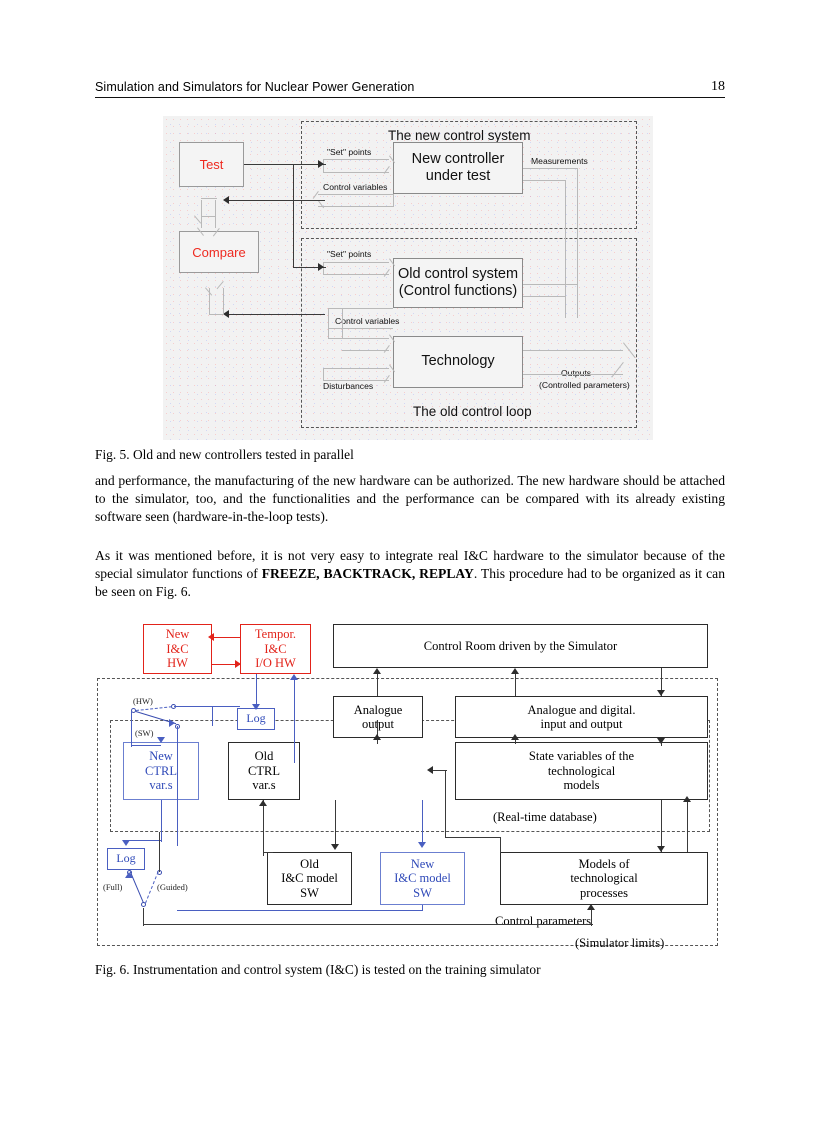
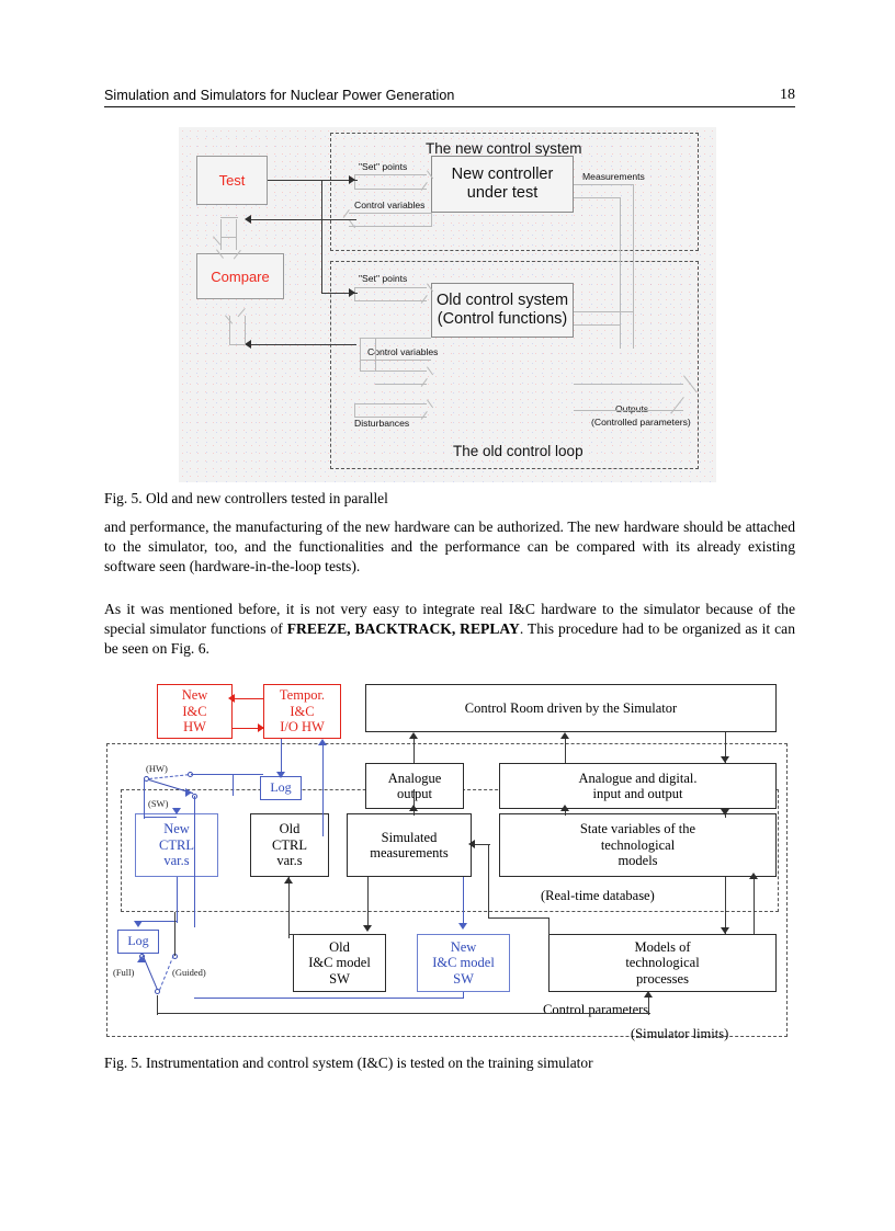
  Simulation and Simulators for Nuclear Power Generation
  18
  The new control system
  The old control loop
  Test
  Compare
  New controller
  under test
  Old control system
  (Control functions)
- Technology
  "Set" points
  Control variables
  Measurements
  "Set" points
  Control variables
  Disturbances
  Outputs
  (Controlled parameters)
  Fig. 5. Old and new controllers tested in parallel
  and performance, the manufacturing of the new hardware can be authorized. The new hardware should be attached to the simulator, too, and the functionalities and the performance can be compared with its already existing software seen (hardware-in-the-loop tests).
  As it was mentioned before, it is not very easy to integrate real I&C hardware to the simulator because of the special simulator functions of FREEZE, BACKTRACK, REPLAY. This procedure had to be organized as it can be seen on Fig. 6.
  New
  I&C
  HW
  Tempor.
  I&C
  I/O HW
  Control Room driven by the Simulator
  Analogue
  ouput
  Analogue and digital.
  input and output
  New
  CTRL
  var.s
  Old
  CTRL
  var.s
+ Simulated
+ measurements
  State variables of the
  technological
  models
  (Real-time database)
  Old
  I&C model
  SW
  New
  I&C model
  SW
  Models of
  technological
  processes
  Control parameters
  (Simulator limits)
  Log
  Log
  (HW)
  (SW)
  (Full)
  (Guided)
- Fig. 6. Instrumentation and control system (I&C) is tested on the training simulator
+ Fig. 5. Instrumentation and control system (I&C) is tested on the training simulator
